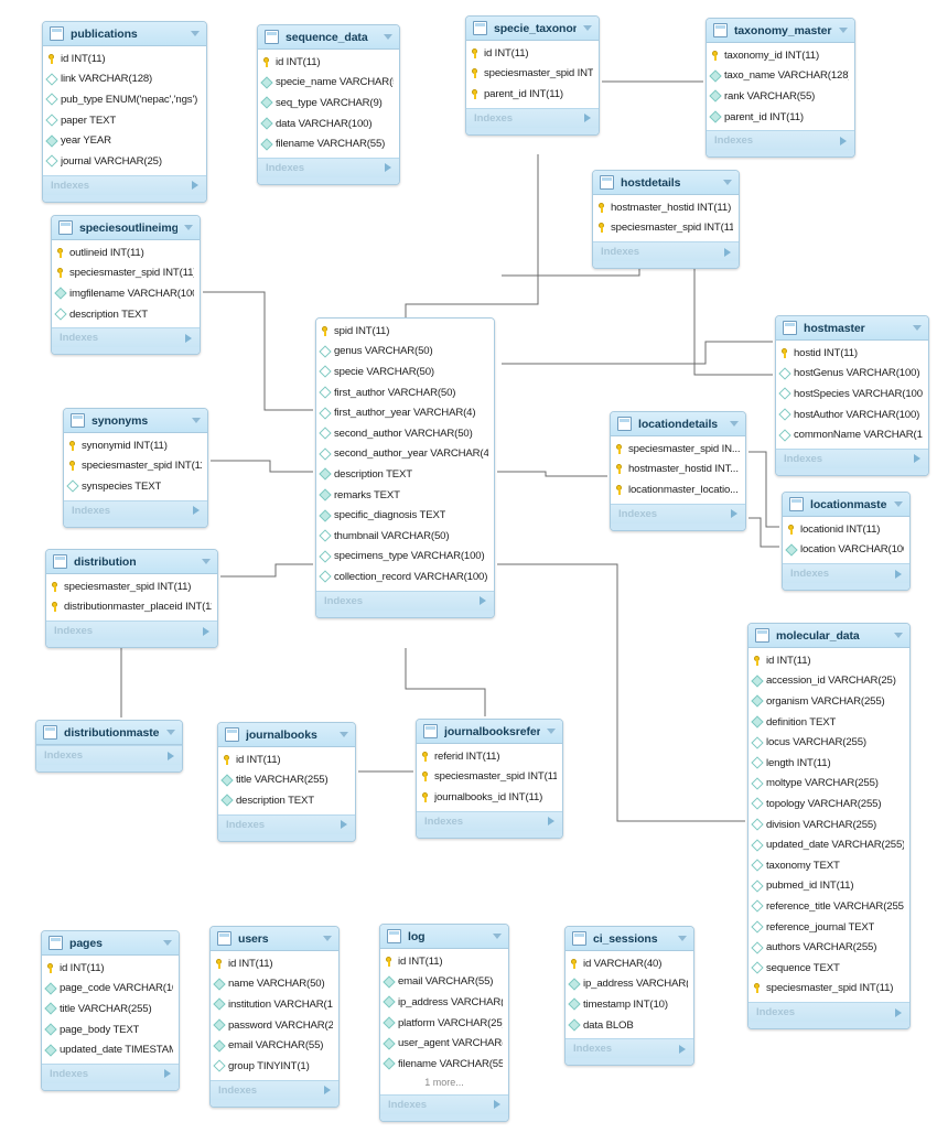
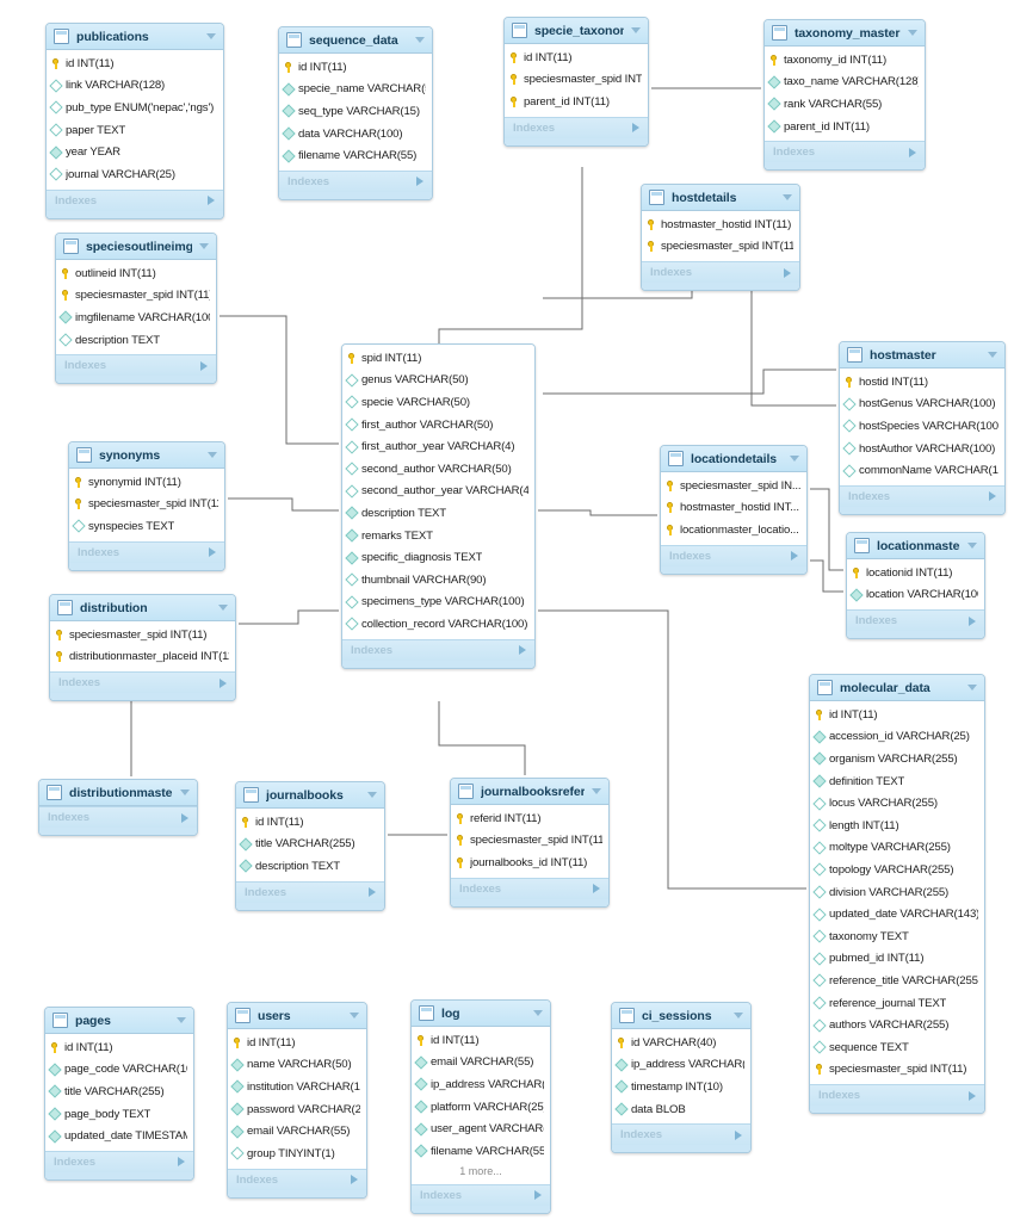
  publications
  id INT(11)
  link VARCHAR(128)
  pub_type ENUM('nepac','ngs')
  paper TEXT
  year YEAR
  journal VARCHAR(25)
  Indexes
  sequence_data
  id INT(11)
  specie_name VARCHAR(
- seq_type VARCHAR(9)
+ seq_type VARCHAR(15)
  data VARCHAR(100)
  filename VARCHAR(55)
  Indexes
  specie_taxono
  id INT(11)
  speciesmaster_spid INT
  parent_id INT(11)
  Indexes
  taxonomy_master
  taxonomy_id INT(11)
  taxo_name VARCHAR(128
  rank VARCHAR(55)
  parent_id INT(11)
  Indexes
  hostdetails
  hostmaster_hostid INT(11)
  speciesmaster_spid INT(11
  Indexes
  speciesoutlineimg
  outlineid INT(11)
  speciesmaster_spid INT(11
  imgfilename VARCHAR(10
  description TEXT
  Indexes
  spid INT(11)
  genus VARCHAR(50)
  specie VARCHAR(50)
  first_author VARCHAR(50)
  first_author_year VARCHAR(4)
  second_author VARCHAR(50)
  second_author_year VARCHAR(4
  description TEXT
  remarks TEXT
  specific_diagnosis TEXT
- thumbnail VARCHAR(50)
+ thumbnail VARCHAR(90)
  specimens_type VARCHAR(100)
  collection_record VARCHAR(100)
  Indexes
  hostmaster
  hostid INT(11)
  hostGenus VARCHAR(100)
  hostSpecies VARCHAR(100
  hostAuthor VARCHAR(100)
  commonName VARCHAR(1
  Indexes
  locationdetails
  speciesmaster_spid IN...
  hostmaster_hostid INT...
  locationmaster_locatio...
  Indexes
  locationmaste
  locationid INT(11)
  location VARCHAR(10
  Indexes
  synonyms
  synonymid INT(11)
  speciesmaster_spid INT(1
  synspecies TEXT
  Indexes
  distribution
  speciesmaster_spid INT(11)
  distributionmaster_placeid INT(1
  Indexes
  distributionmaste
  Indexes
  journalbooks
  id INT(11)
  title VARCHAR(255)
  description TEXT
  Indexes
  journalbooksrefer
  referid INT(11)
  speciesmaster_spid INT(11
  journalbooks_id INT(11)
  Indexes
  molecular_data
  id INT(11)
  accession_id VARCHAR(25)
  organism VARCHAR(255)
  definition TEXT
  locus VARCHAR(255)
  length INT(11)
  moltype VARCHAR(255)
  topology VARCHAR(255)
  division VARCHAR(255)
- updated_date VARCHAR(255)
+ updated_date VARCHAR(143)
  taxonomy TEXT
  pubmed_id INT(11)
  reference_title VARCHAR(255
  reference_journal TEXT
  authors VARCHAR(255)
  sequence TEXT
  speciesmaster_spid INT(11)
  Indexes
  pages
  id INT(11)
  page_code VARCHAR(1
  title VARCHAR(255)
  page_body TEXT
  updated_date TIMESTAM
  Indexes
  users
  id INT(11)
  name VARCHAR(50)
  institution VARCHAR(1
  password VARCHAR(2
  email VARCHAR(55)
  group TINYINT(1)
  Indexes
  log
  id INT(11)
  email VARCHAR(55)
  ip_address VARCHAR(
  platform VARCHAR(25
  user_agent VARCHAR
  filename VARCHAR(55
  1 more...
  Indexes
  ci_sessions
  id VARCHAR(40)
  ip_address VARCHAR(
  timestamp INT(10)
  data BLOB
  Indexes
